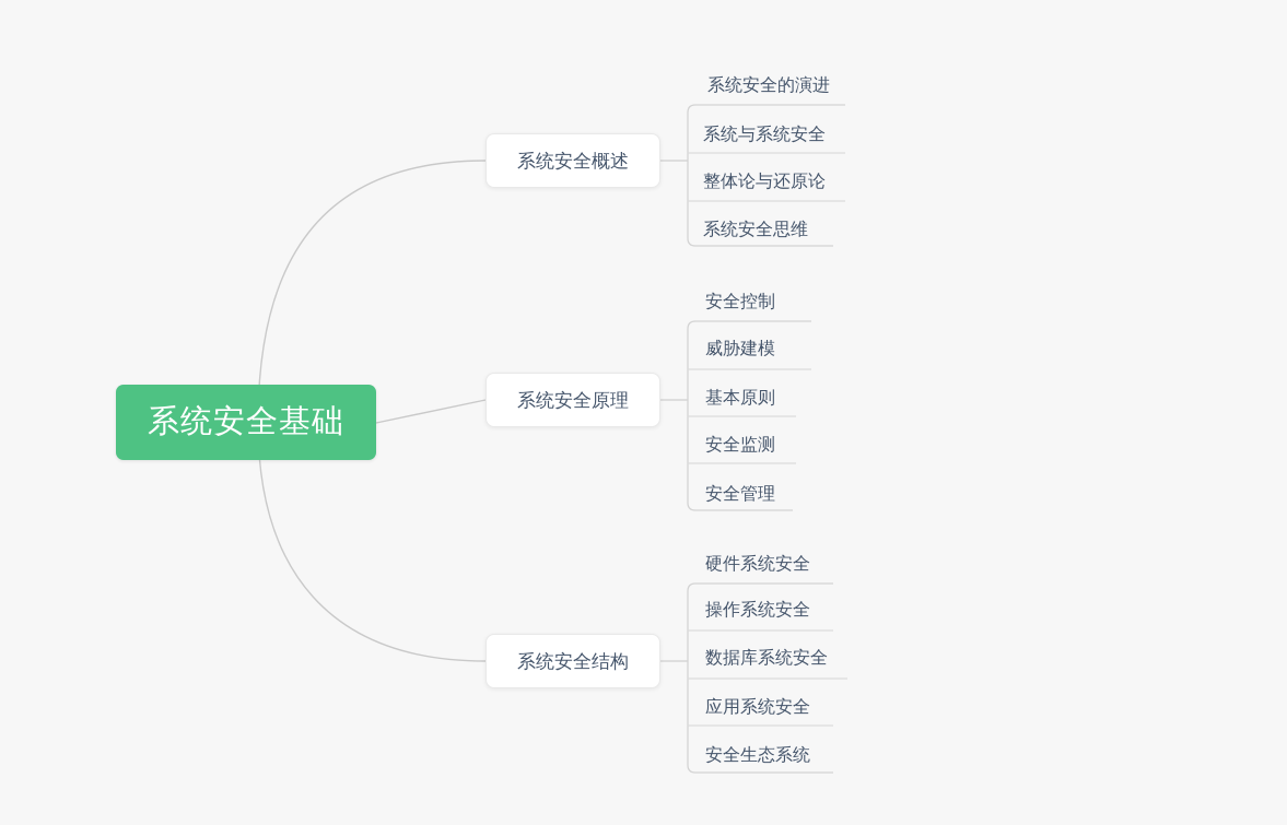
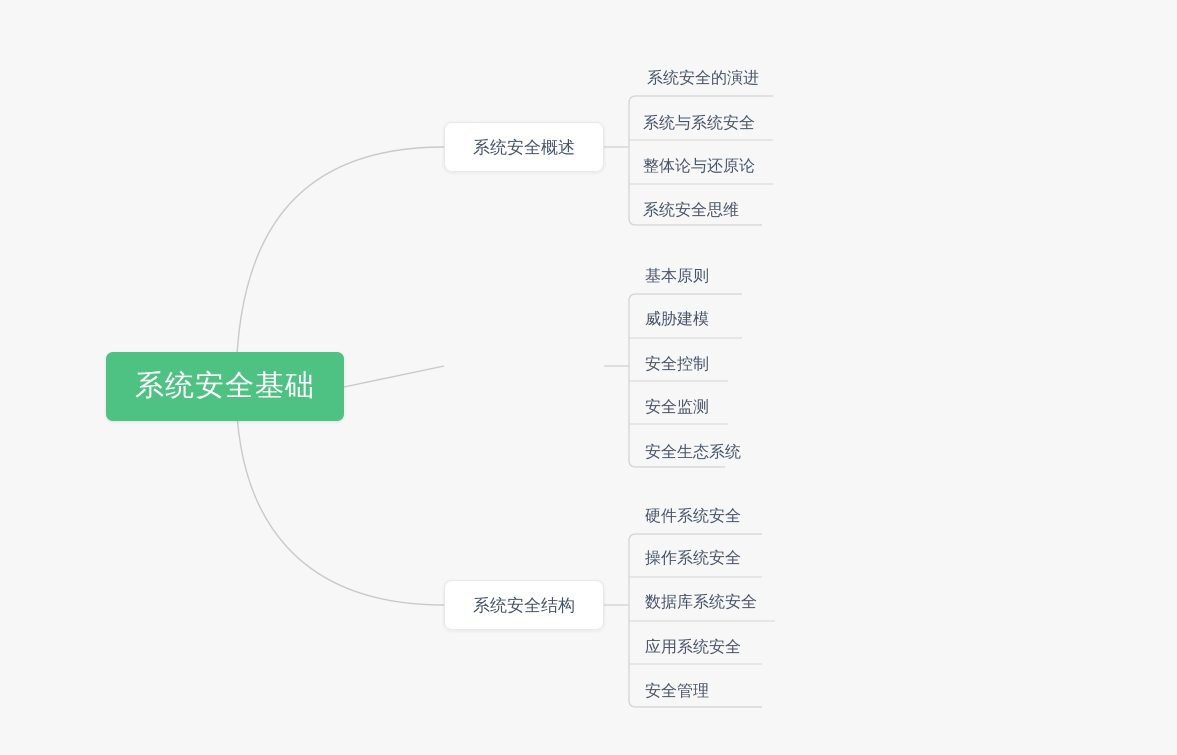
  系统安全基础
  系统安全概述
  系统安全的演进
  系统与系统安全
  整体论与还原论
  系统安全思维
- 系统安全原理
- 安全控制
+ 基本原则
  威胁建模
- 基本原则
+ 安全控制
  安全监测
- 安全管理
+ 安全生态系统
  系统安全结构
  硬件系统安全
  操作系统安全
  数据库系统安全
  应用系统安全
- 安全生态系统
+ 安全管理
